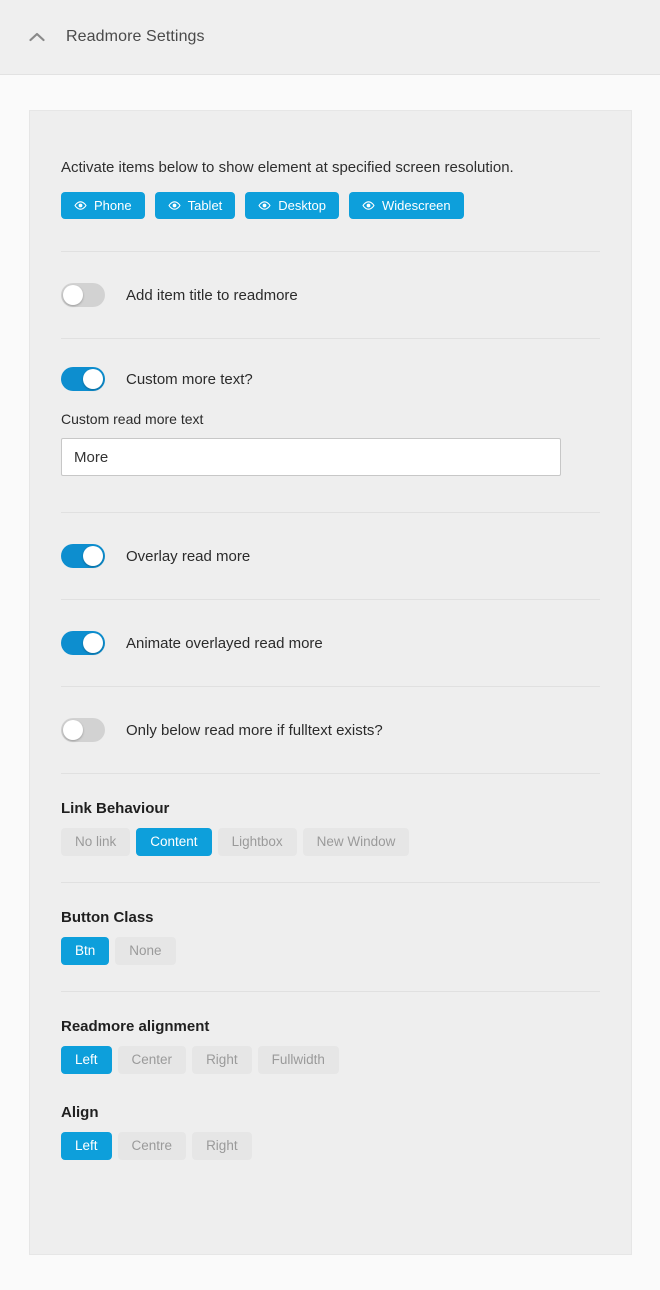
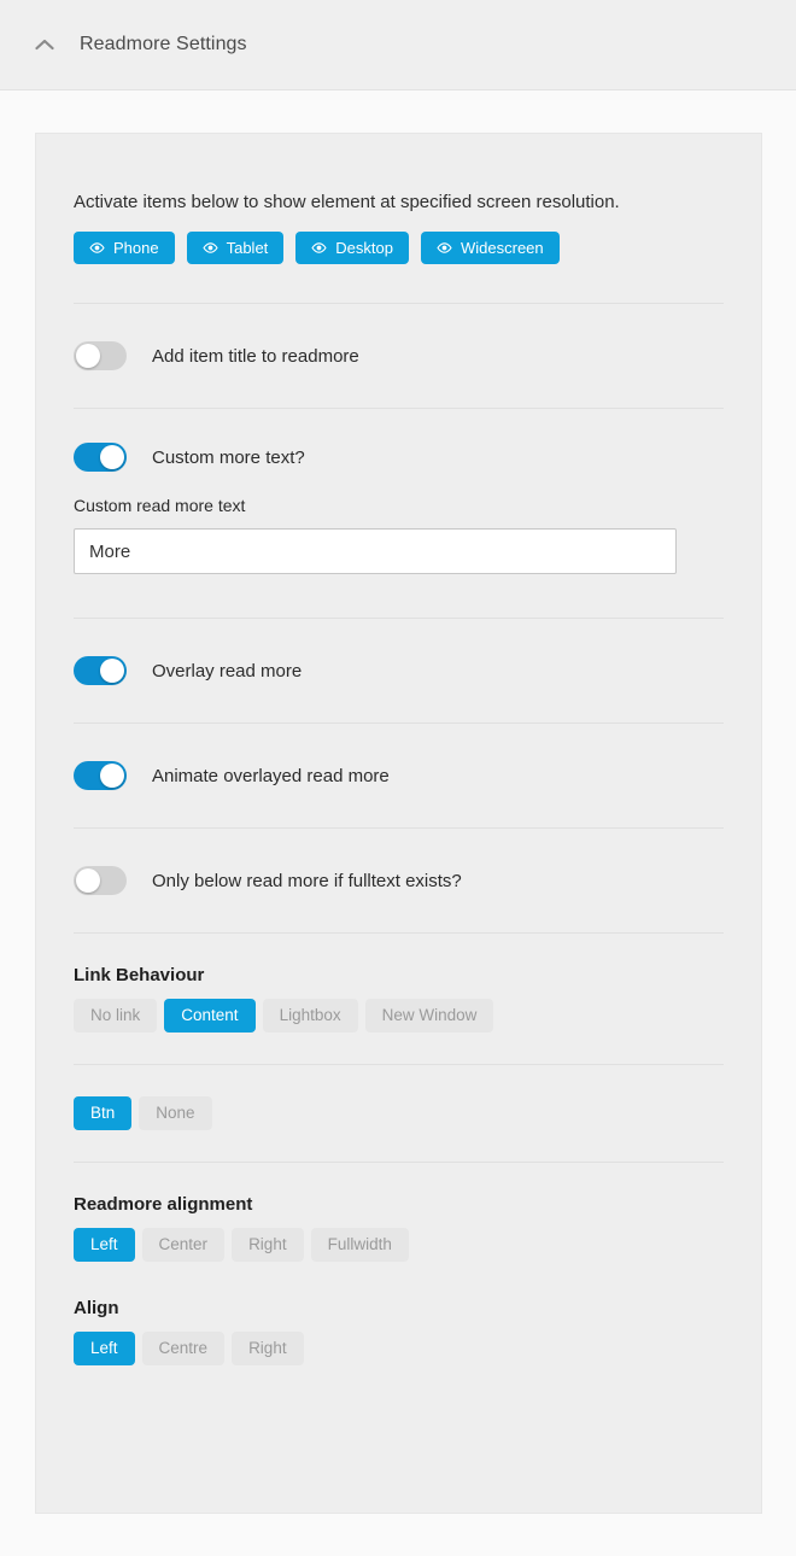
  Readmore Settings
  Activate items below to show element at specified screen resolution.
  Phone
  Tablet
  Desktop
  Widescreen
  Add item title to readmore
  Custom more text?
  Custom read more text
  More
  Overlay read more
  Animate overlayed read more
  Only below read more if fulltext exists?
  Link Behaviour
  No link
  Content
  Lightbox
  New Window
- Button Class
  Btn
  None
  Readmore alignment
  Left
  Center
  Right
  Fullwidth
  Align
  Left
  Centre
  Right
